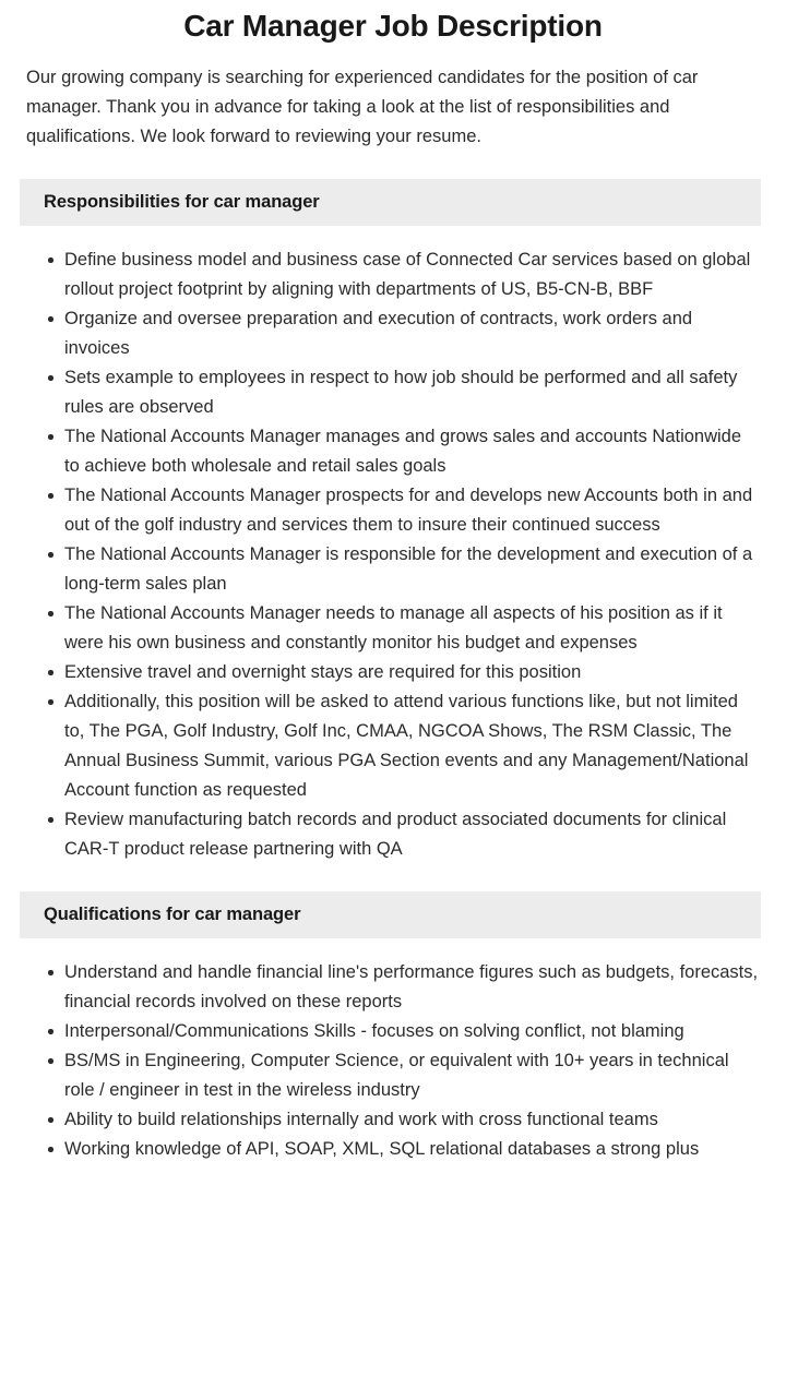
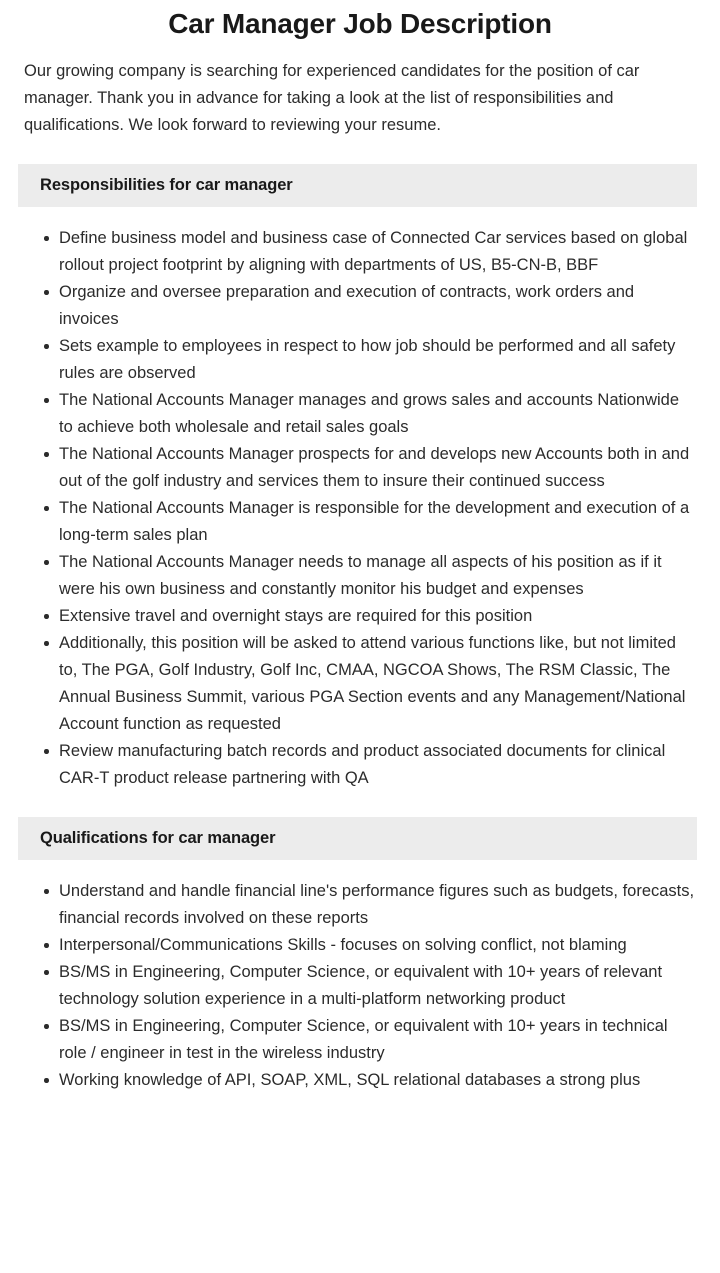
  Car Manager Job Description
  Our growing company is searching for experienced candidates for the position of car manager. Thank you in advance for taking a look at the list of responsibilities and qualifications. We look forward to reviewing your resume.
  Responsibilities for car manager
  Define business model and business case of Connected Car services based on global rollout project footprint by aligning with departments of US, B5-CN-B, BBF
  Organize and oversee preparation and execution of contracts, work orders and invoices
  Sets example to employees in respect to how job should be performed and all safety rules are observed
  The National Accounts Manager manages and grows sales and accounts Nationwide to achieve both wholesale and retail sales goals
  The National Accounts Manager prospects for and develops new Accounts both in and out of the golf industry and services them to insure their continued success
  The National Accounts Manager is responsible for the development and execution of a long-term sales plan
  The National Accounts Manager needs to manage all aspects of his position as if it were his own business and constantly monitor his budget and expenses
  Extensive travel and overnight stays are required for this position
  Additionally, this position will be asked to attend various functions like, but not limited to, The PGA, Golf Industry, Golf Inc, CMAA, NGCOA Shows, The RSM Classic, The Annual Business Summit, various PGA Section events and any Management/National Account function as requested
  Review manufacturing batch records and product associated documents for clinical CAR-T product release partnering with QA
  Qualifications for car manager
  Understand and handle financial line's performance figures such as budgets, forecasts, financial records involved on these reports
  Interpersonal/Communications Skills - focuses on solving conflict, not blaming
+ BS/MS in Engineering, Computer Science, or equivalent with 10+ years of relevant technology solution experience in a multi-platform networking product
  BS/MS in Engineering, Computer Science, or equivalent with 10+ years in technical role / engineer in test in the wireless industry
- Ability to build relationships internally and work with cross functional teams
  Working knowledge of API, SOAP, XML, SQL relational databases a strong plus
